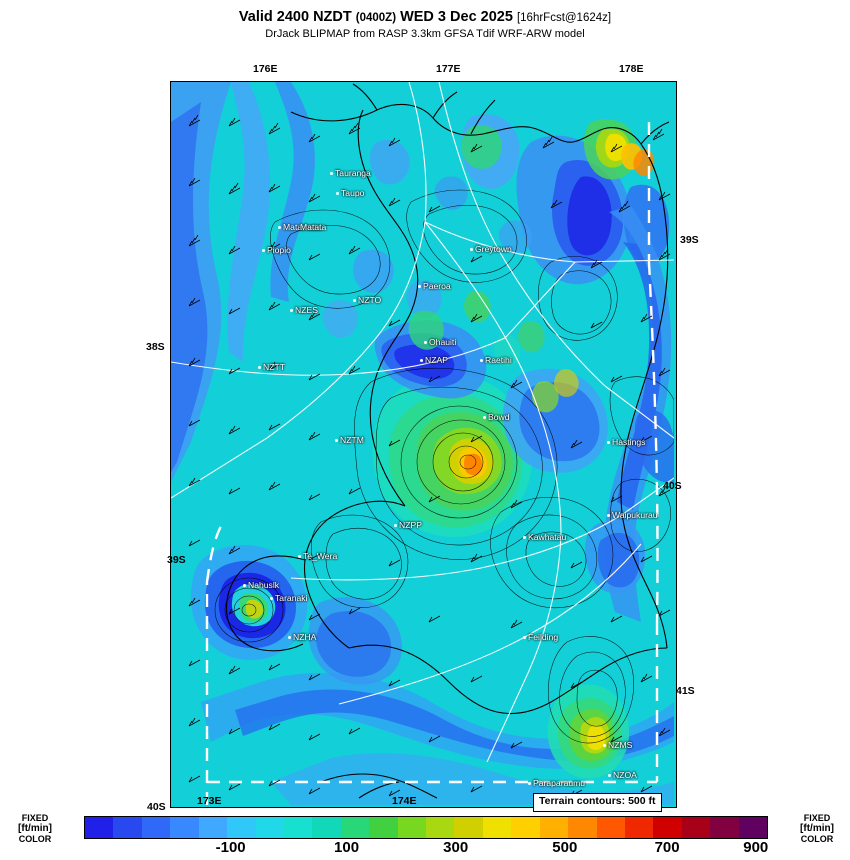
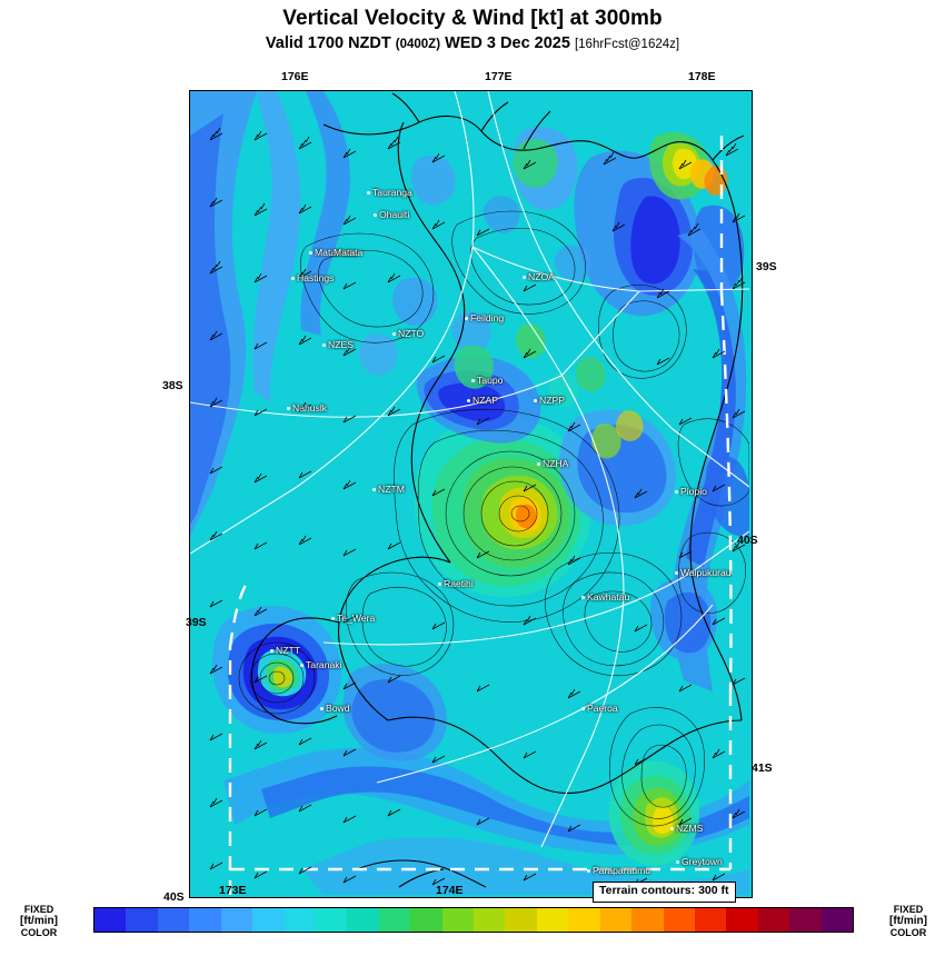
+ Vertical Velocity & Wind [kt] at 300mb
- Valid 2400 NZDT (0400Z) WED 3 Dec 2025 [16hrFcst@1624z]
+ Valid 1700 NZDT (0400Z) WED 3 Dec 2025 [16hrFcst@1624z]
- DrJack BLIPMAP from RASP 3.3km GFSA Tdif WRF-ARW model
  176E
  177E
  178E
  173E
  174E
  39S
  38S
  40S
  39S
  41S
  40S
  Tauranga
- Taupo
+ Ohauiti
  Matamata
  Matata
- Piopio
+ Hastings
- Greytown
+ NZOA
- Paeroa
+ Feilding
  NZES
  NZTO
- Ohauiti
+ Taupo
  NZAP
- Raetihi
+ NZPP
- NZTT
+ Nahuslk
- Bowd
+ NZHA
  NZTM
- Hastings
+ Piopio
  Waipukurau
- NZPP
+ Raetihi
  Kawhatau
  Te_Wera
- Nahuslk
+ NZTT
  Taranaki
- NZHA
+ Bowd
- Feilding
+ Paeroa
  NZMS
- NZOA
+ Greytown
  Paraparaumu
- Terrain contours: 500 ft
+ Terrain contours: 300 ft
  FIXED
  [ft/min]
  COLOR
- -100
- 100
- 300
- 500
- 700
- 900
  FIXED
  [ft/min]
  COLOR
